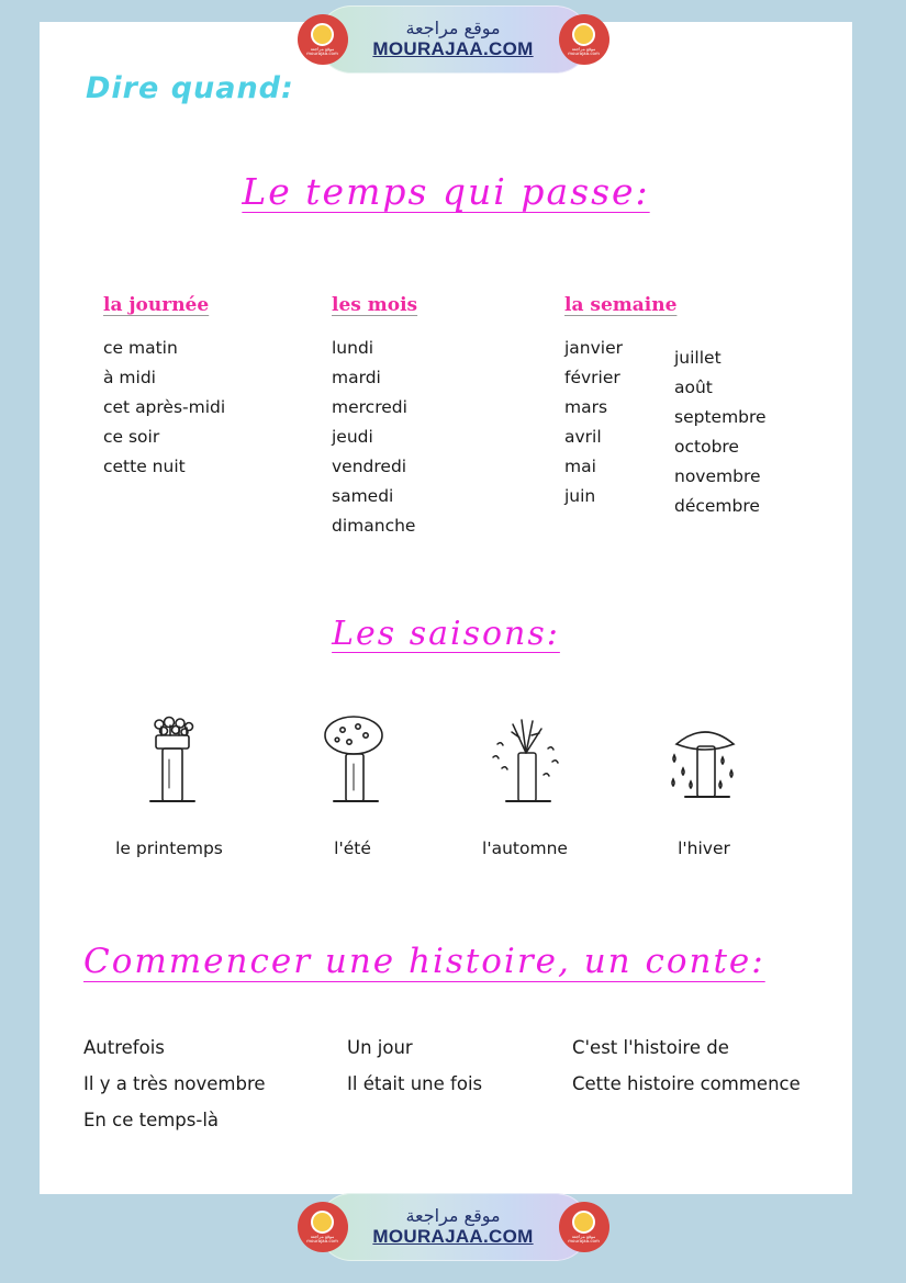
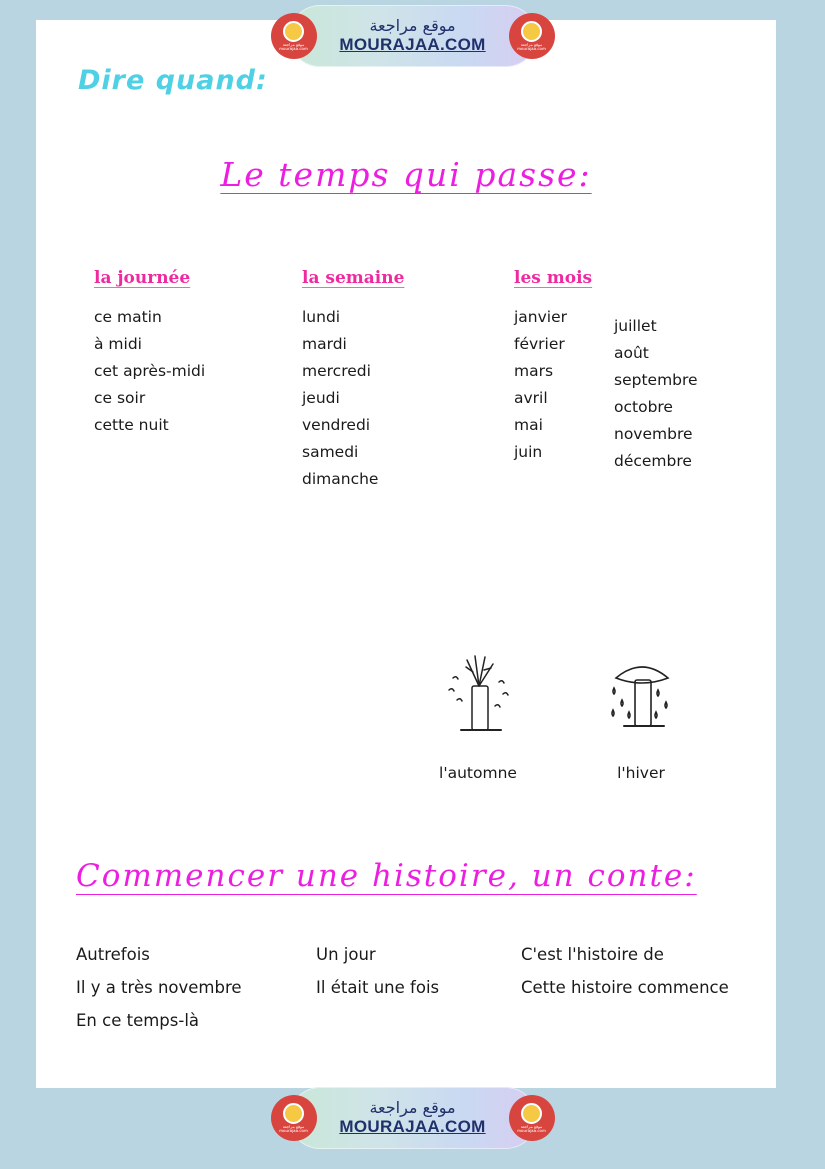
  Dire quand:
  Le temps qui passe:
  la journée
  ce matin
  à midi
  cet après-midi
  ce soir
  cette nuit
- les mois
+ la semaine
  lundi
  mardi
  mercredi
  jeudi
  vendredi
  samedi
  dimanche
- la semaine
+ les mois
  janvier
  février
  mars
  avril
  mai
  juin
  juillet
  août
  septembre
  octobre
  novembre
  décembre
- Les saisons:
- le printemps
- l'été
  l'automne
  l'hiver
  Commencer une histoire, un conte:
  Autrefois
  Il y a très novembre
  En ce temps-là
  Un jour
  Il était une fois
  C'est l'histoire de
  Cette histoire commence
  موقع مراجعة
  MOURAJAA.COM
  موقع مراجعة
  MOURAJAA.COM
